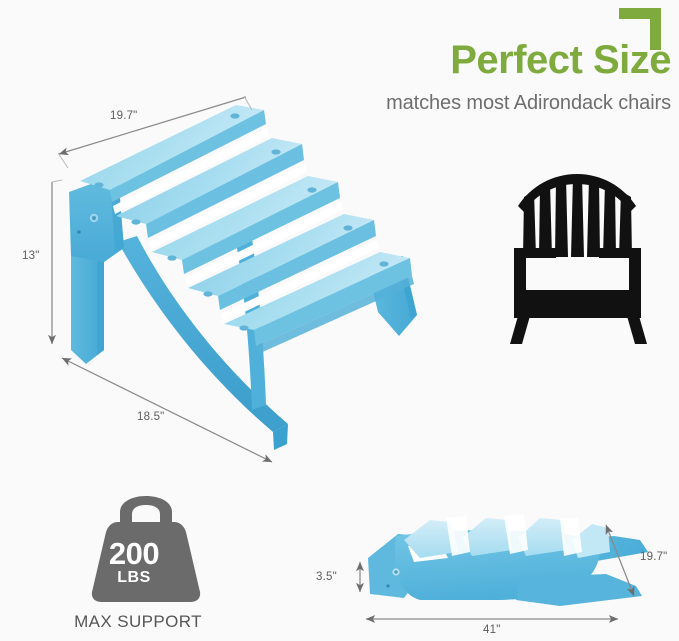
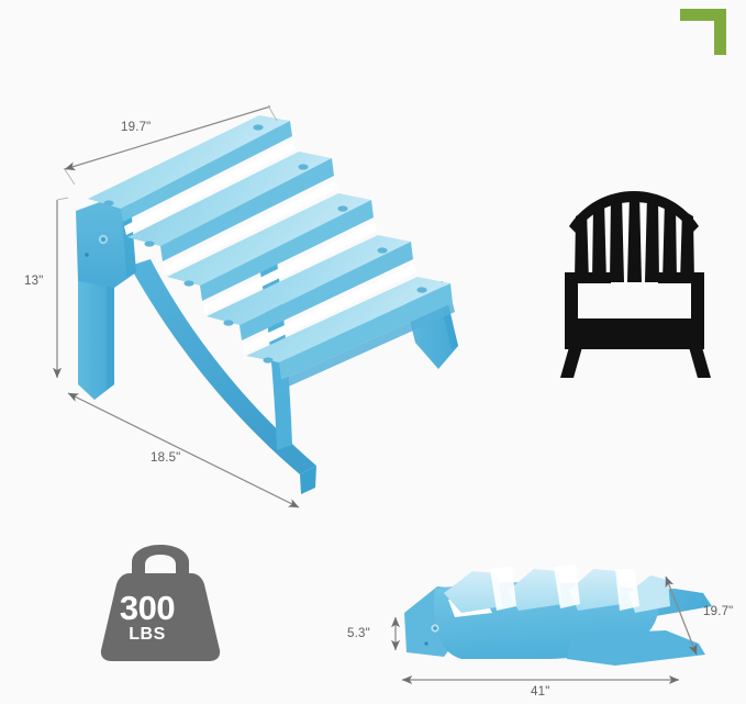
- Perfect Size
- matches most Adirondack chairs
  19.7"
  13"
  18.5"
- 200
+ 300
  LBS
- MAX SUPPORT
  19.7"
- 3.5"
+ 5.3"
  41"
